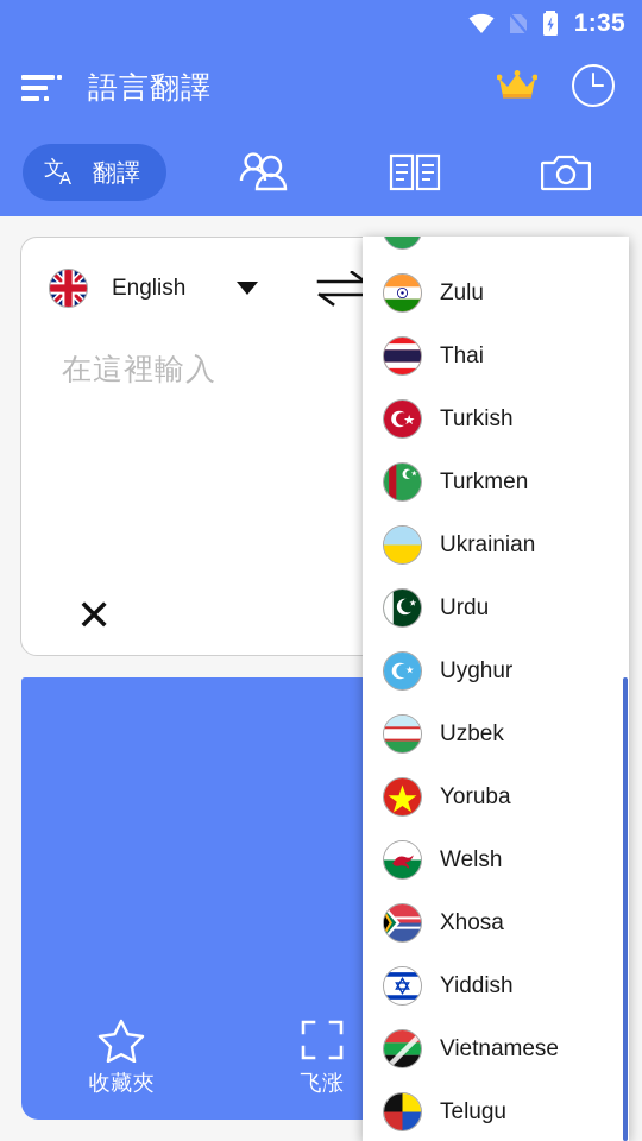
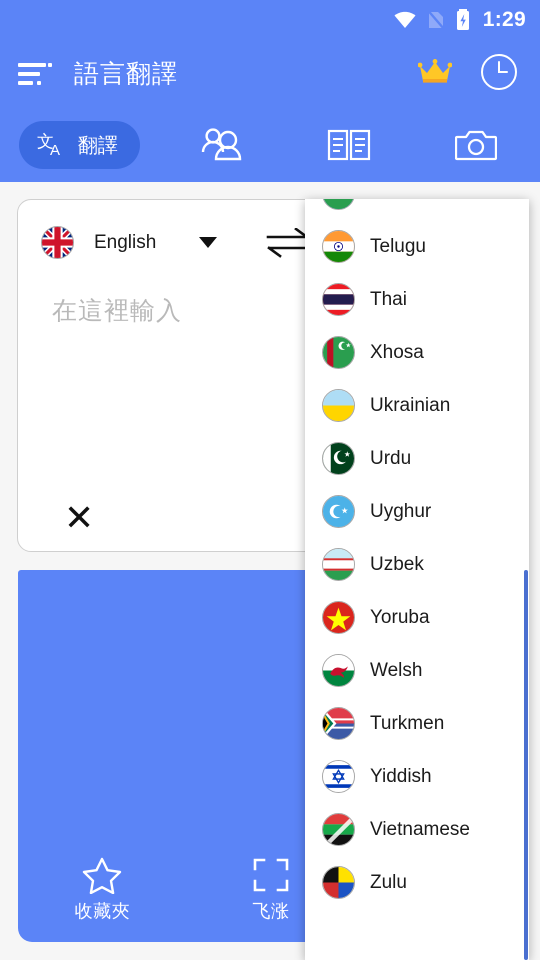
- 1:35
+ 1:29
  語言翻譯
  文
  A
  翻譯
  English
  在這裡輸入
  ✕
  收藏夾
  飞涨
- Zulu
+ Telugu
  Thai
- Turkish
- Turkmen
+ Xhosa
  Ukrainian
  Urdu
  Uyghur
  Uzbek
  Yoruba
  Welsh
- Xhosa
+ Turkmen
  Yiddish
  Vietnamese
- Telugu
+ Zulu
